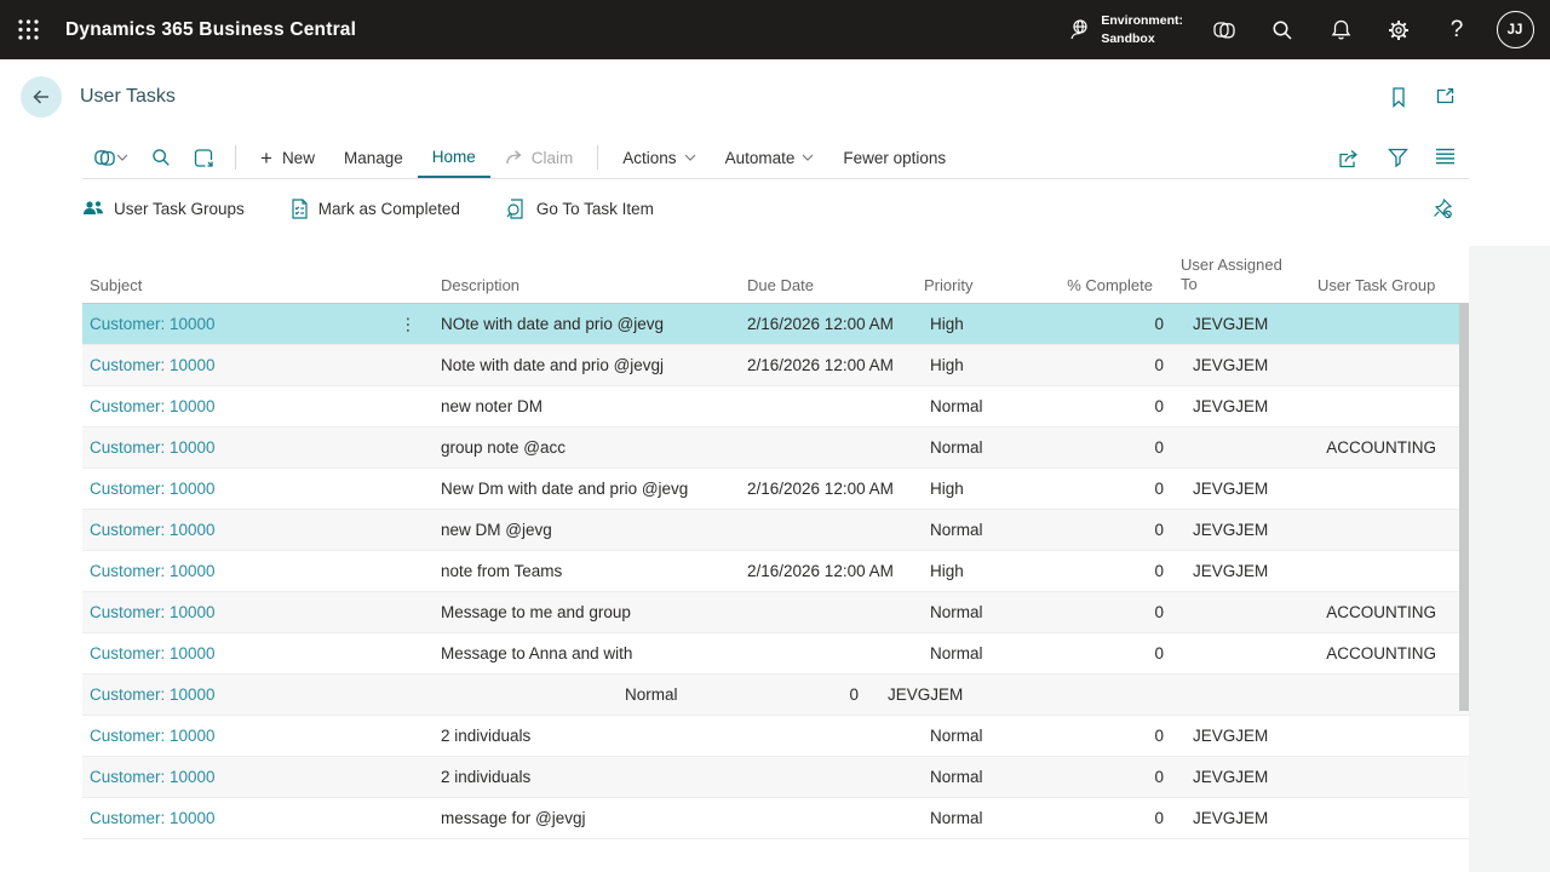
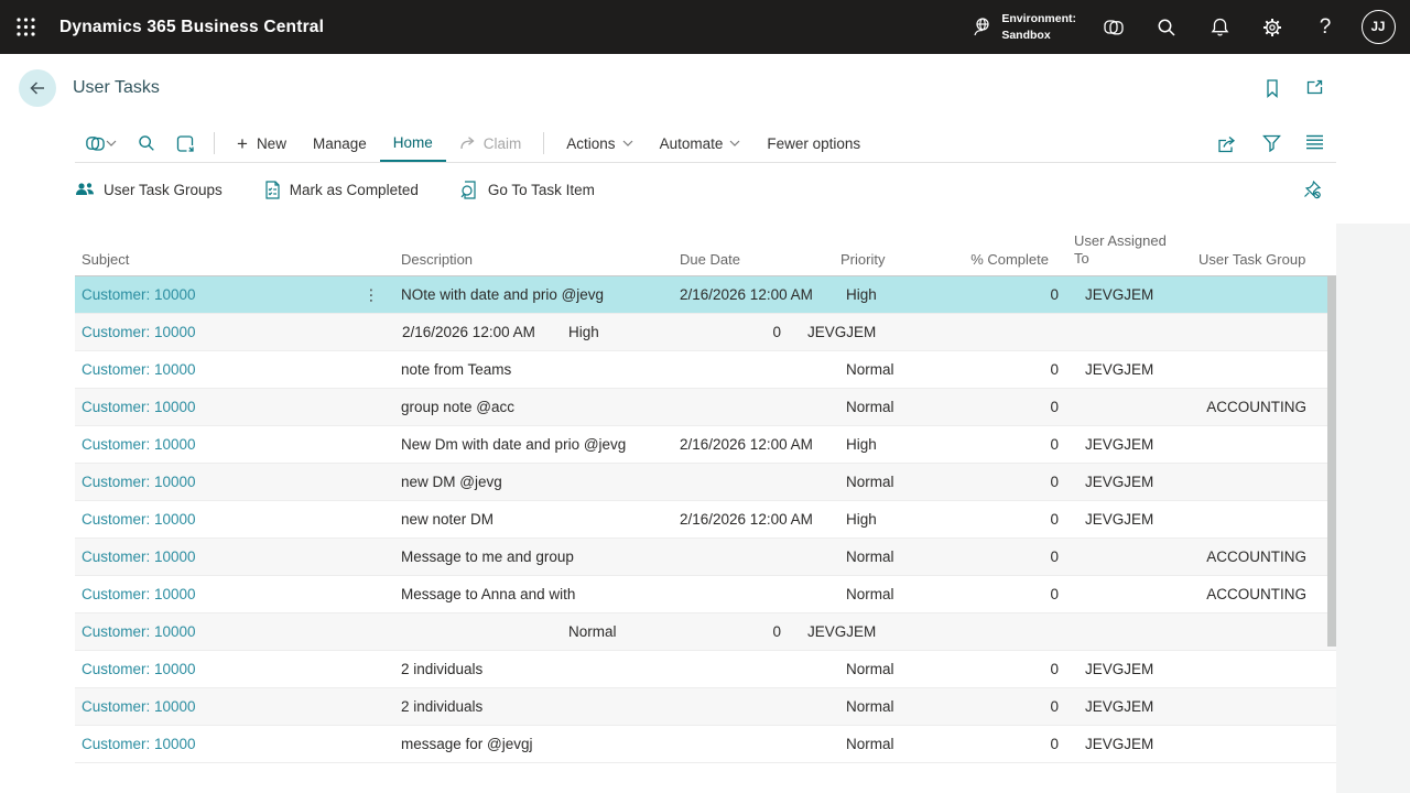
  Dynamics 365 Business Central
  Environment:
  Sandbox
  ?
  JJ
  User Tasks
  +
  New
  Manage
  Home
  Claim
  Actions
  Automate
  Fewer options
  User Task Groups
  Mark as Completed
  Go To Task Item
  Subject
  Description
  Due Date
  Priority
  % Complete
  User Assigned To
  User Task Group
  Customer: 10000
  ⋮
  NOte with date and prio @jevg
  2/16/2026 12:00 AM
  High
  0
  JEVGJEM
  Customer: 10000
- Note with date and prio @jevgj
  2/16/2026 12:00 AM
  High
  0
  JEVGJEM
  Customer: 10000
- new noter DM
+ note from Teams
  Normal
  0
  JEVGJEM
  Customer: 10000
  group note @acc
  Normal
  0
  ACCOUNTING
  Customer: 10000
  New Dm with date and prio @jevg
  2/16/2026 12:00 AM
  High
  0
  JEVGJEM
  Customer: 10000
  new DM @jevg
  Normal
  0
  JEVGJEM
  Customer: 10000
- note from Teams
+ new noter DM
  2/16/2026 12:00 AM
  High
  0
  JEVGJEM
  Customer: 10000
  Message to me and group
  Normal
  0
  ACCOUNTING
  Customer: 10000
  Message to Anna and with
  Normal
  0
  ACCOUNTING
  Customer: 10000
  Normal
  0
  JEVGJEM
  Customer: 10000
  2 individuals
  Normal
  0
  JEVGJEM
  Customer: 10000
  2 individuals
  Normal
  0
  JEVGJEM
  Customer: 10000
  message for @jevgj
  Normal
  0
  JEVGJEM
